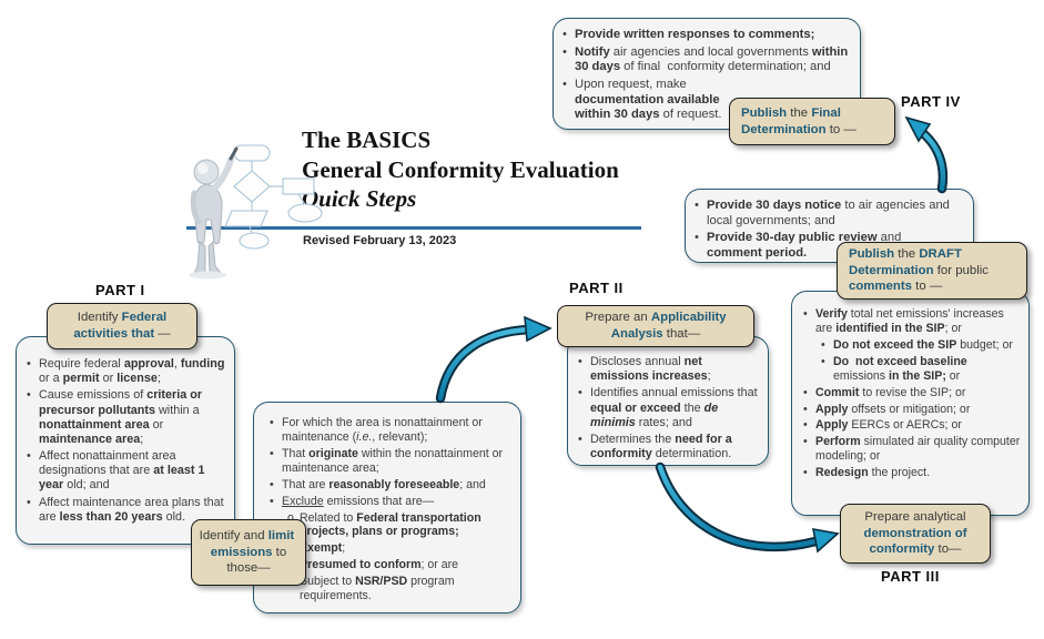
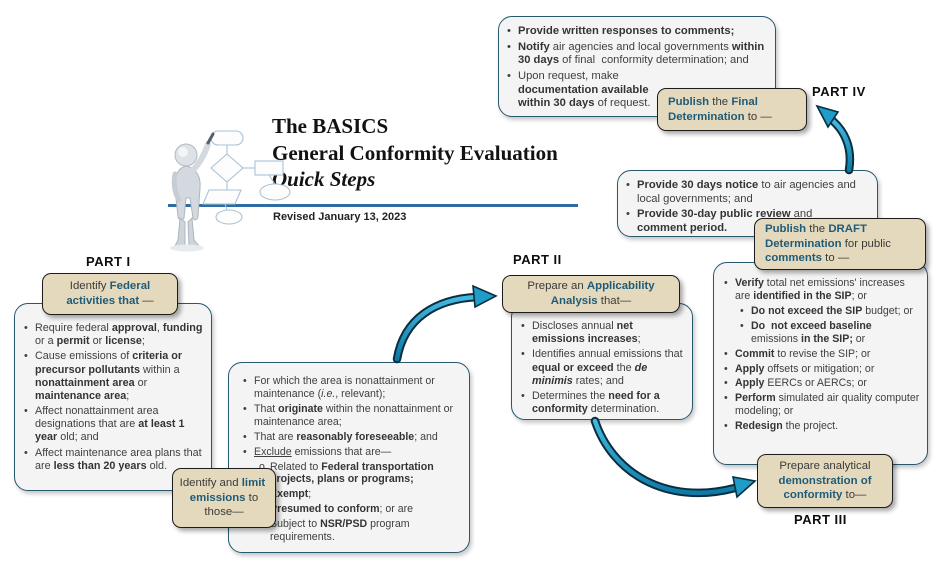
  The BASICS
  General Conformity Evaluation
  Quick Steps
- Revised February 13, 2023
+ Revised January 13, 2023
  PART I
  PART II
  PART III
  PART IV
  •
  Provide written responses to comments;
  •
  Notify air agencies and local governments within 30 days of final conformity determination; and
  •
  Upon request, make
  documentation available
  within 30 days of request.
  Publish the Final Determination to —
  •
  Provide 30 days notice to air agencies and local governments; and
  •
  Provide 30-day public review and
  comment period.
  Publish the DRAFT Determination for public comments to —
  Identify Federal activities that —
  •
  Require federal approval, funding or a permit or license;
  •
  Cause emissions of criteria or precursor pollutants within a nonattainment area or maintenance area;
  •
  Affect nonattainment area designations that are at least 1 year old; and
  •
  Affect maintenance area plans that are less than 20 years old.
  •
  For which the area is nonattainment or maintenance (i.e., relevant);
  •
  That originate within the nonattainment or maintenance area;
  •
  That are reasonably foreseeable; and
  •
  Exclude emissions that are—
  o
  Related to Federal transportation rojects, plans or programs;
  xempt;
  resumed to conform; or are
  ubject to NSR/PSD program requirements.
  Identify and limit emissions to those—
  Prepare an Applicability Analysis that—
  •
  Discloses annual net emissions increases;
  •
  Identifies annual emissions that equal or exceed the de minimis rates; and
  •
  Determines the need for a conformity determination.
  •
  Verify total net emissions' increases are identified in the SIP; or
  •
  Do not exceed the SIP budget; or
  •
  Do not exceed baseline emissions in the SIP; or
  •
  Commit to revise the SIP; or
  •
  Apply offsets or mitigation; or
  •
  Apply EERCs or AERCs; or
  •
  Perform simulated air quality computer modeling; or
  •
  Redesign the project.
  Prepare analytical demonstration of conformity to—
